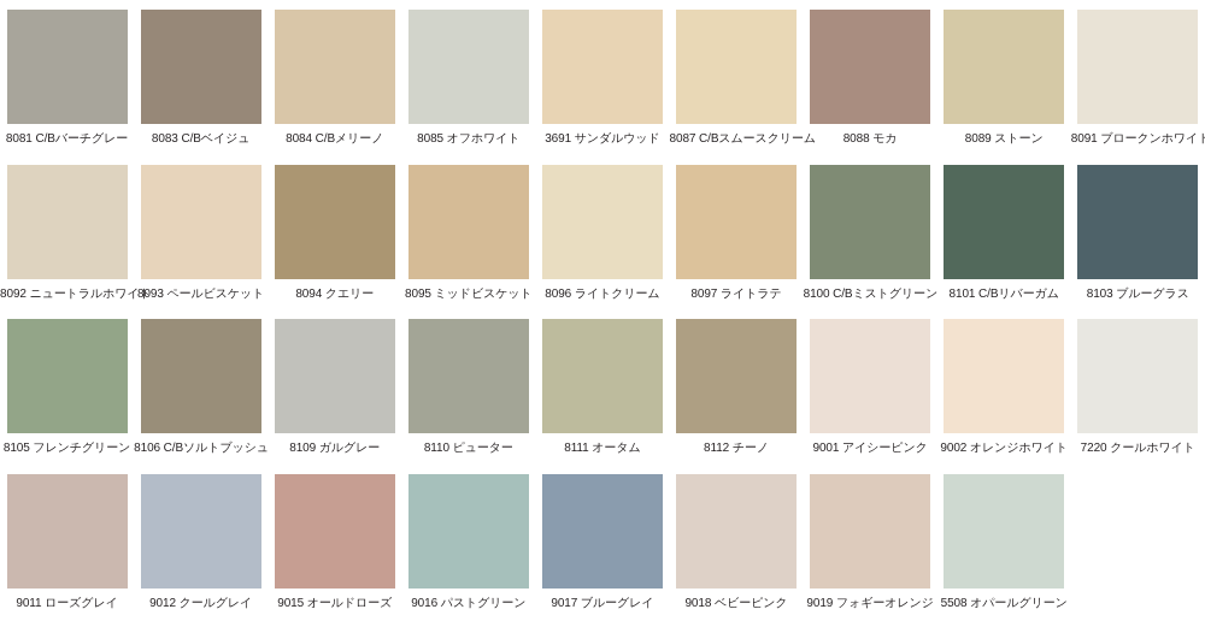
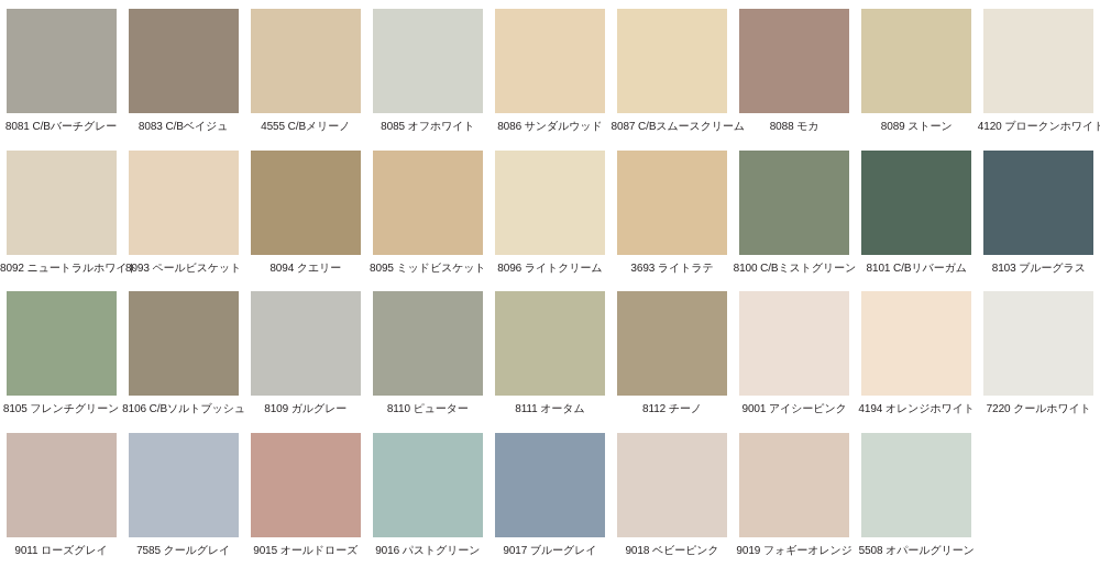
  8081 C/Bバーチグレー
  8083 C/Bベイジュ
- 8084 C/Bメリーノ
+ 4555 C/Bメリーノ
  8085 オフホワイト
- 3691 サンダルウッド
+ 8086 サンダルウッド
  8087 C/Bスムースクリー
  8088 モカ
  8089 ストーン
- 8091 ブロークンホワイト
+ 4120 ブロークンホワイト
  8092 ニュートラルホワイ
  8093 ペールビスケット
  8094 クエリー
  8095 ミッドビスケット
  8096 ライトクリーム
- 8097 ライトラテ
+ 3693 ライトラテ
  8100 C/Bミストグリーン
  8101 C/Bリバーガム
  8103 ブルーグラス
  8105 フレンチグリーン
  8106 C/Bソルトブッシュ
  8109 ガルグレー
  8110 ピューター
  8111 オータム
  8112 チーノ
  9001 アイシーピンク
- 9002 オレンジホワイト
+ 4194 オレンジホワイト
  7220 クールホワイト
  9011 ローズグレイ
- 9012 クールグレイ
+ 7585 クールグレイ
  9015 オールドローズ
  9016 パストグリーン
  9017 ブルーグレイ
  9018 ベビーピンク
  9019 フォギーオレンジ
  5508 オパールグリーン
